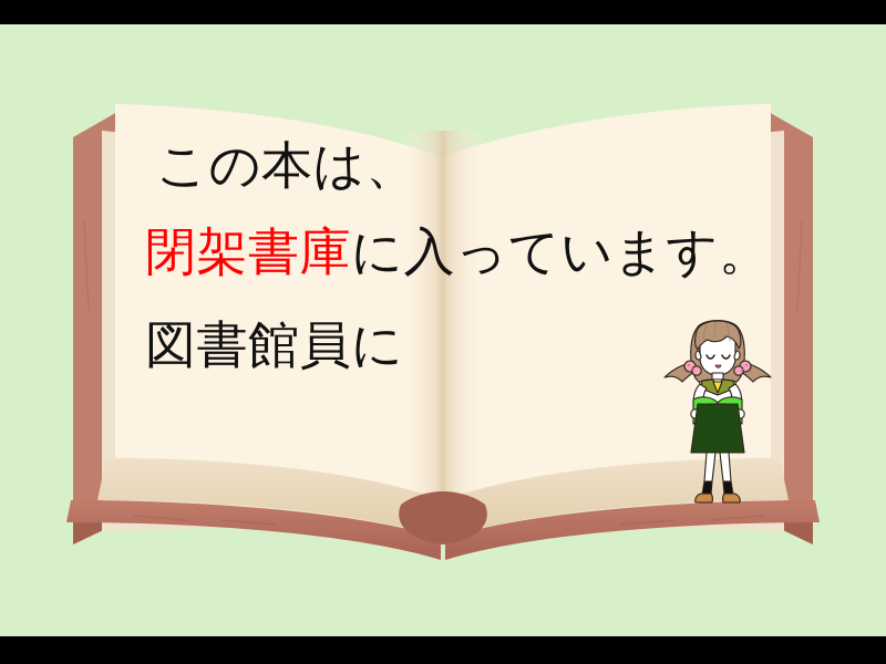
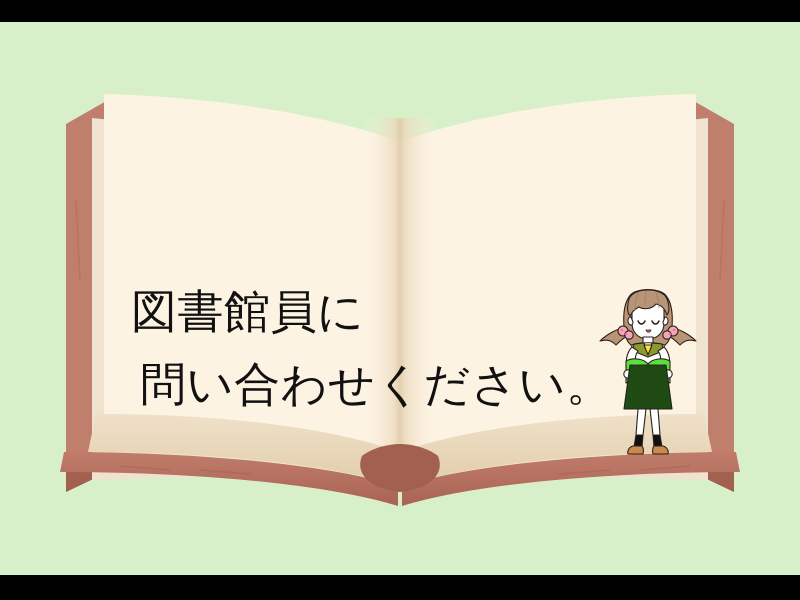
- この本は、
- 閉架書庫に入っています。
  図書館員に
+ 問い合わせください。
